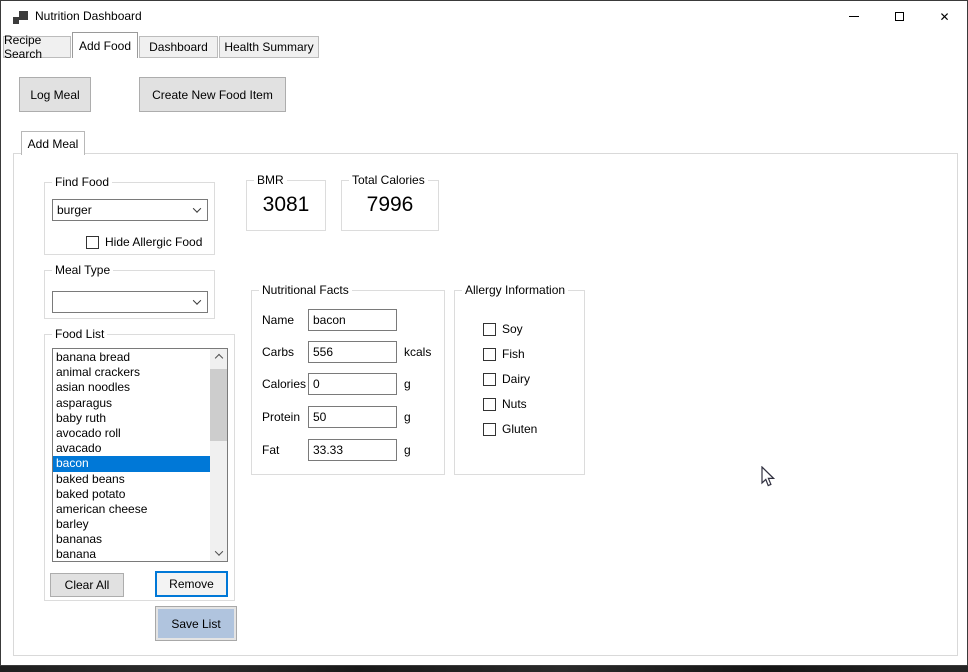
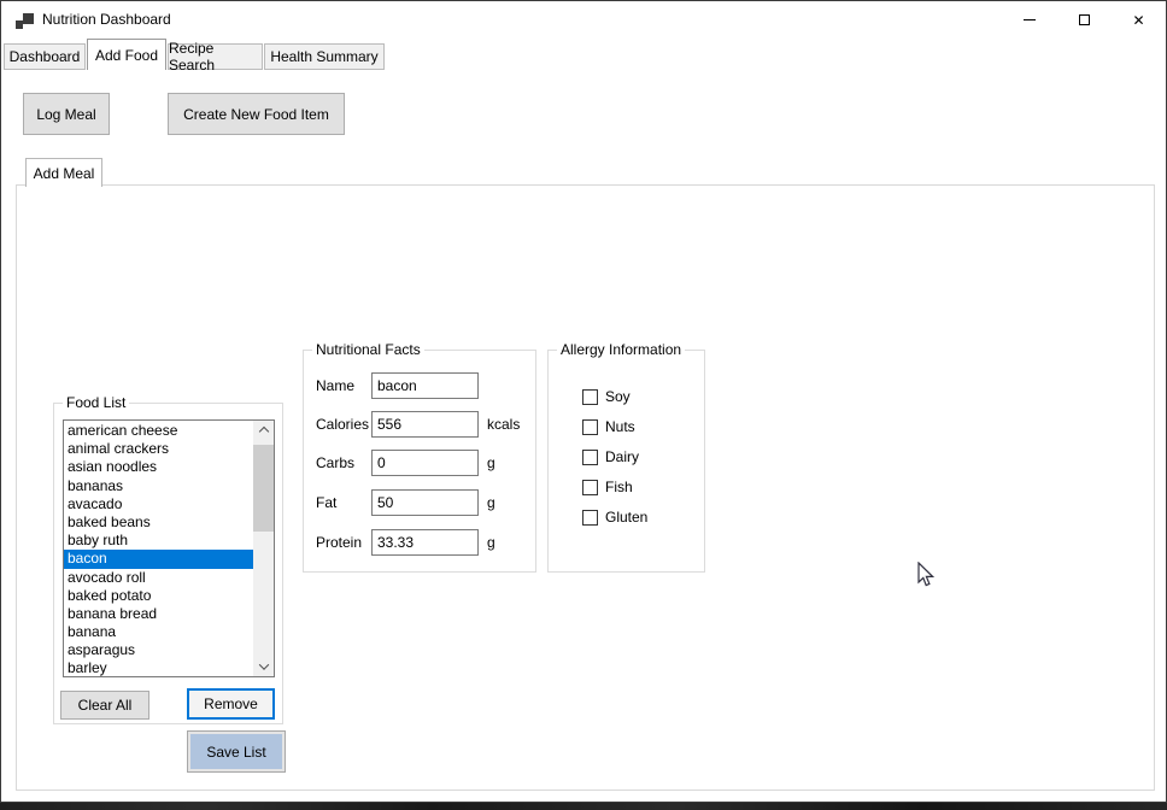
  Nutrition Dashboard
  ✕
- Recipe Search
+ Dashboard
  Add Food
- Dashboard
+ Recipe Search
  Health Summary
  Log Meal
  Create New Food Item
  Add Meal
- Find Food
- burger
- Hide Allergic Food
- BMR
- 3081
- Total Calories
- 7996
- Meal Type
  Food List
- banana bread
+ american cheese
  animal crackers
  asian noodles
- asparagus
+ bananas
- baby ruth
+ avacado
- avocado roll
+ baked beans
- avacado
+ baby ruth
  bacon
- baked beans
+ avocado roll
  baked potato
- american cheese
+ banana bread
- barley
+ banana
- bananas
+ asparagus
- banana
+ barley
  Clear All
  Remove
  Save List
  Nutritional Facts
  Name
  bacon
- Carbs
+ Calories
  556
  kcals
- Calories
+ Carbs
  0
  g
- Protein
+ Fat
  50
  g
- Fat
+ Protein
  33.33
  g
  Allergy Information
  Soy
- Fish
+ Nuts
  Dairy
- Nuts
+ Fish
  Gluten
